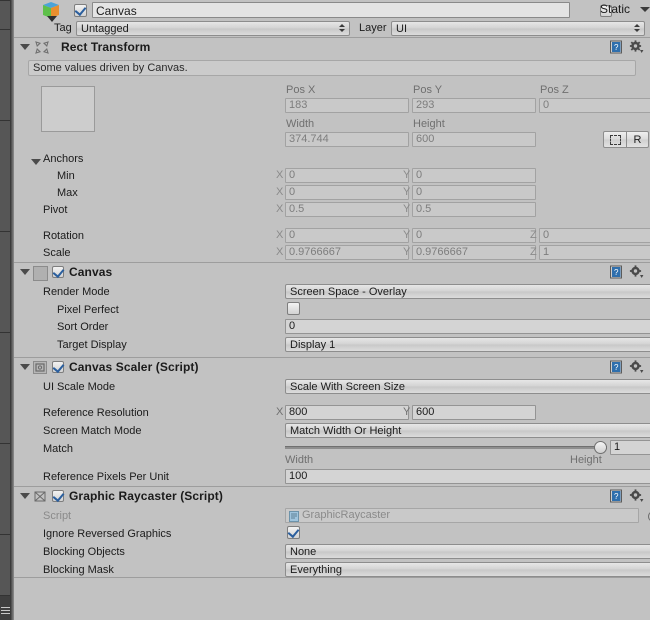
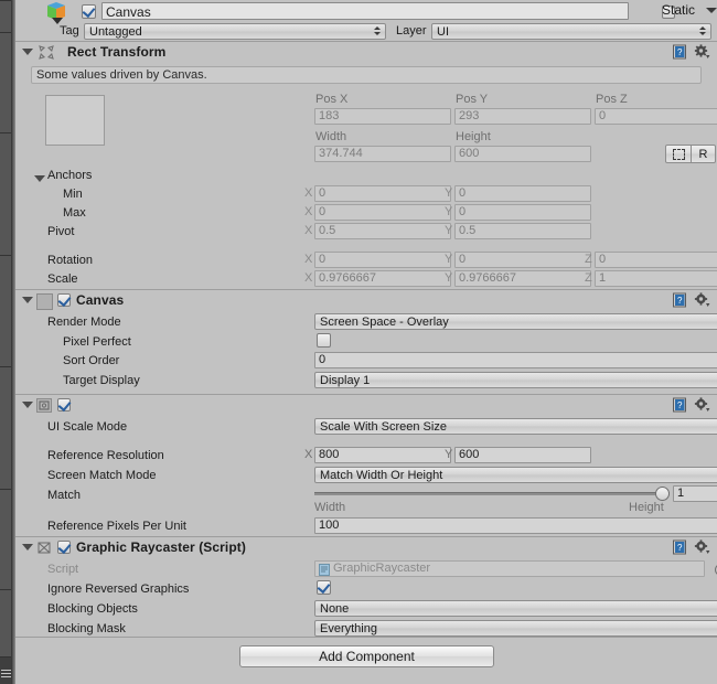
  Canvas
  Static
  Tag
  Untagged
  Layer
  UI
  Rect Transform
  ?
  Some values driven by Canvas.
  Pos X
  Pos Y
  Pos Z
  183
  293
  0
  Width
  Height
  374.744
  600
  R
  Anchors
  Min
  X
  0
  Y
  0
  Max
  X
  0
  Y
  0
  Pivot
  X
  0.5
  Y
  0.5
  Rotation
  X
  0
  Y
  0
  Z
  0
  Scale
  X
  0.9766667
  Y
  0.9766667
  Z
  1
  Canvas
  ?
  Render Mode
  Screen Space - Overlay
  Pixel Perfect
  Sort Order
  0
  Target Display
  Display 1
- Canvas Scaler (Script)
  ?
  UI Scale Mode
  Scale With Screen Size
  Reference Resolution
  X
  800
  Y
  600
  Screen Match Mode
  Match Width Or Height
  Match
  1
  Width
  Height
  Reference Pixels Per Unit
  100
  Graphic Raycaster (Script)
  ?
  Script
  GraphicRaycaster
  Ignore Reversed Graphics
  Blocking Objects
  None
  Blocking Mask
  Everything
+ Add Component
